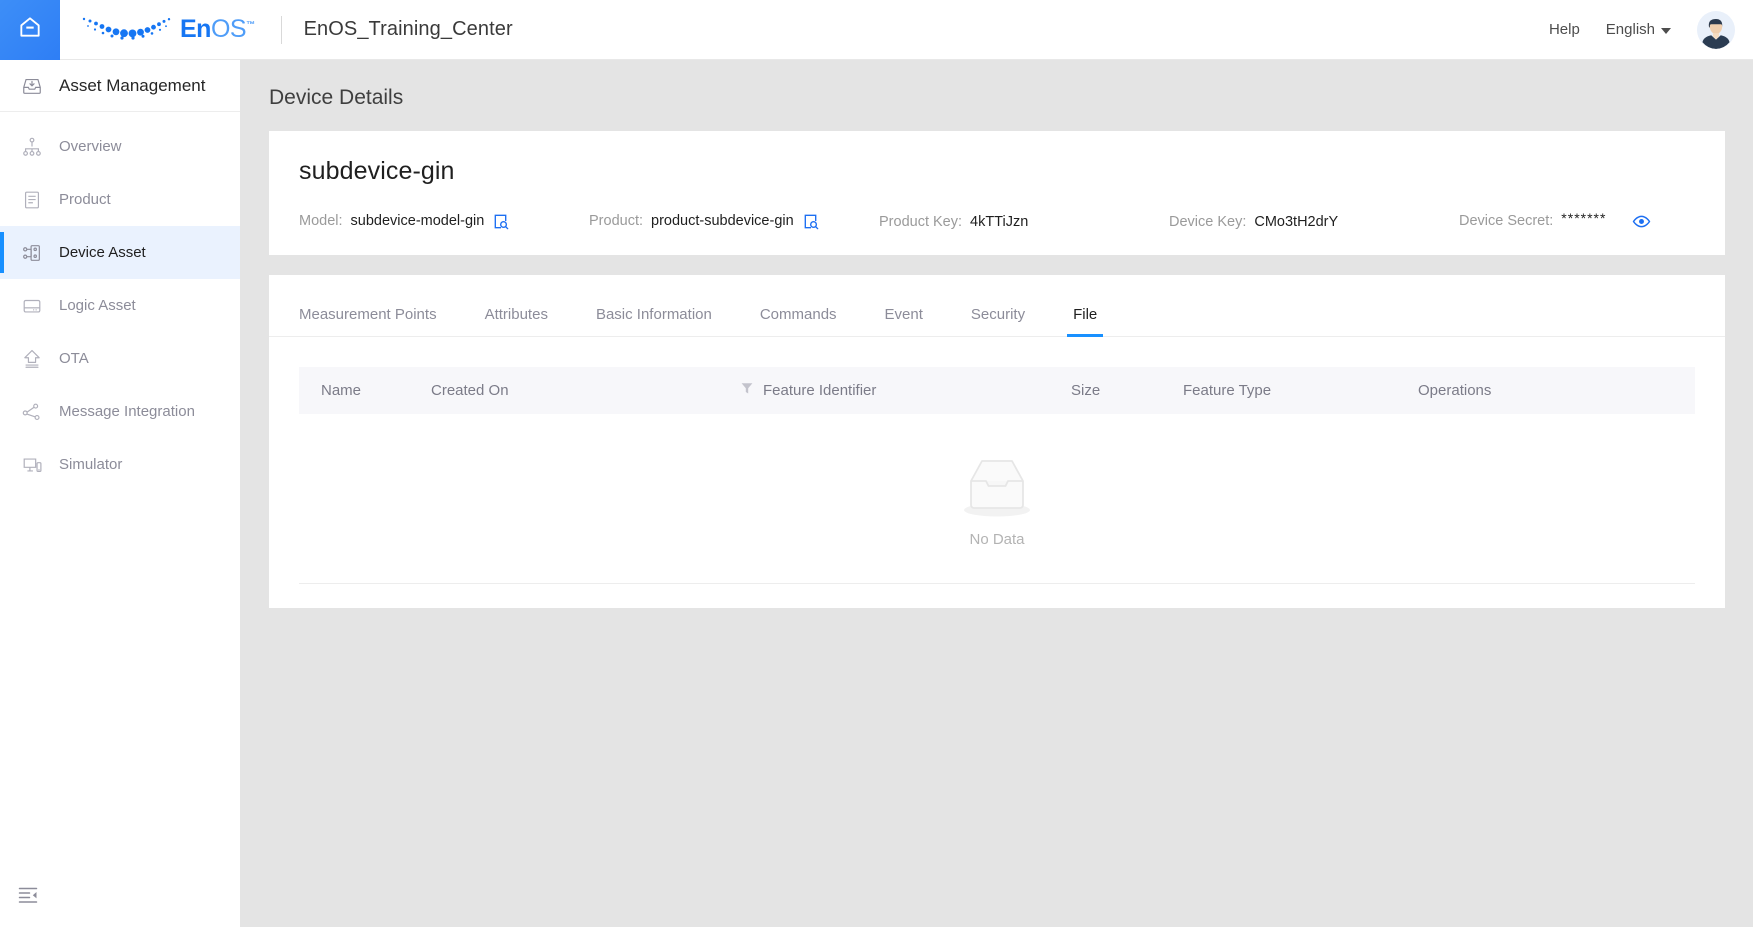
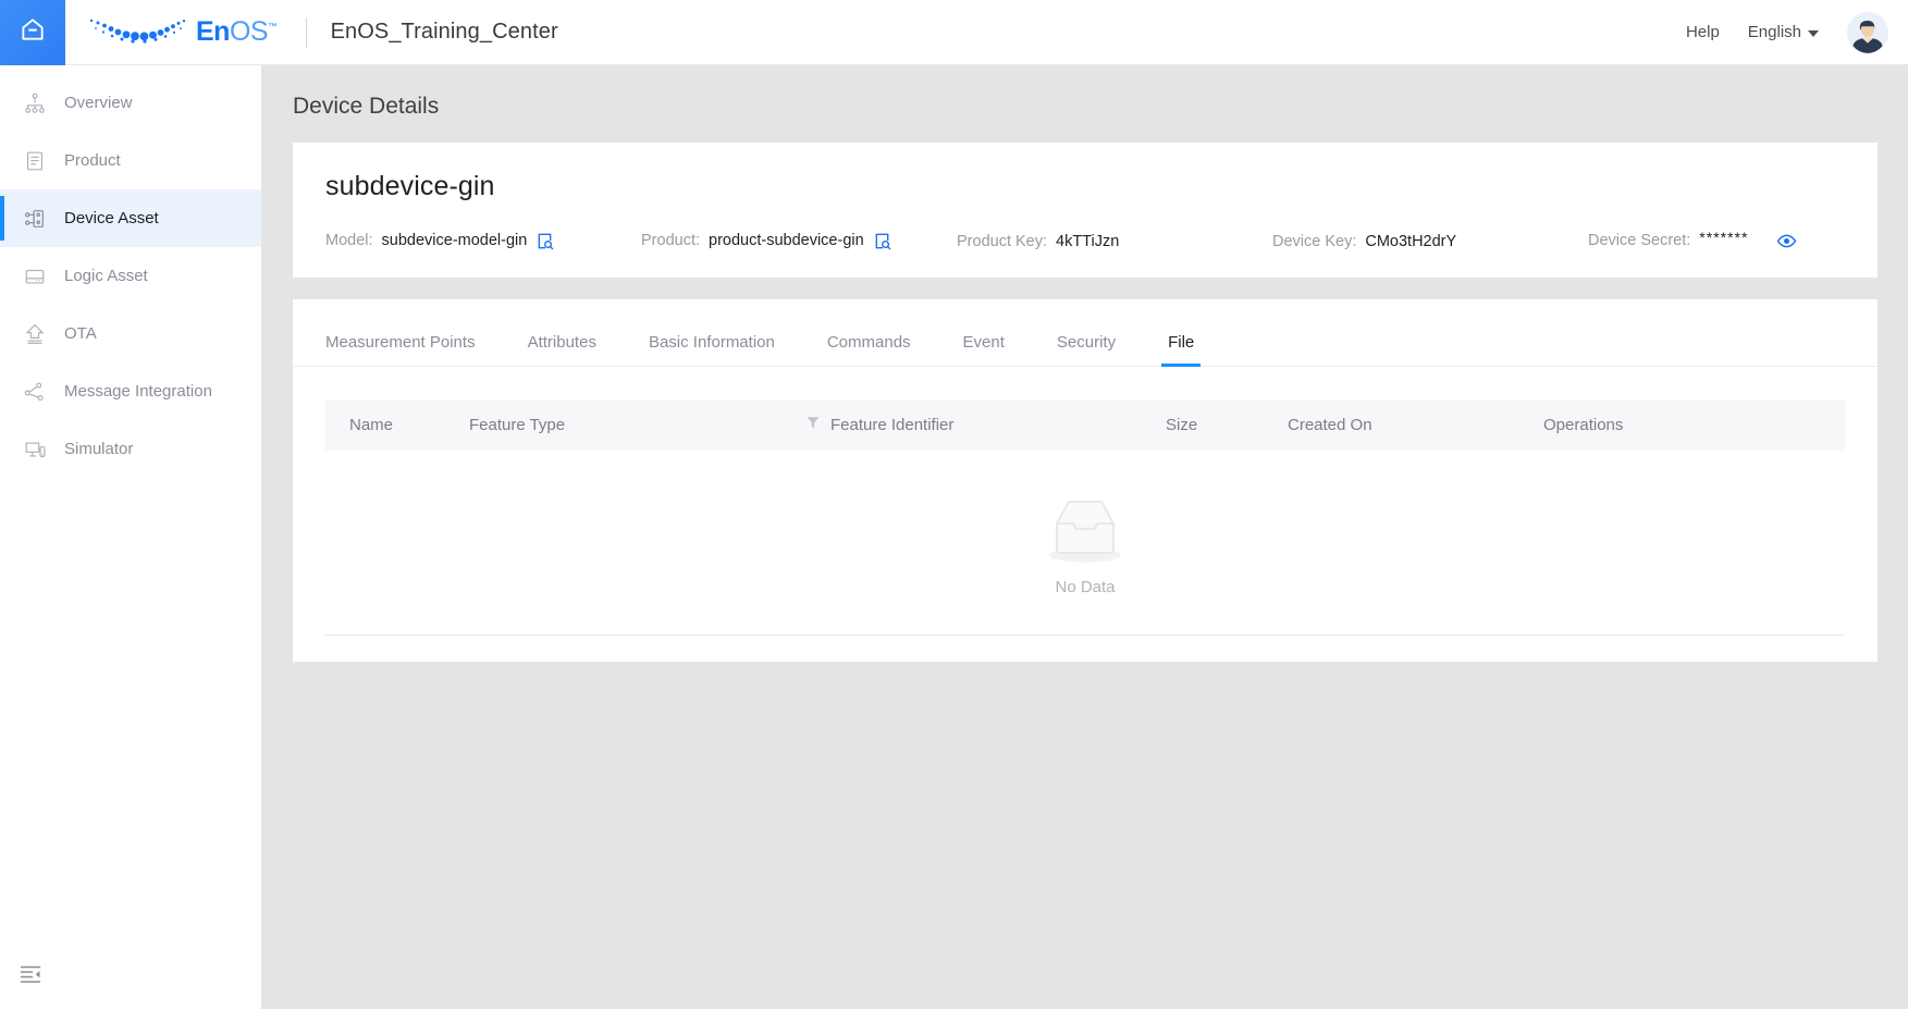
  EnOS™
  EnOS_Training_Center
  Help
  English
- Asset Management
  Overview
  Product
  Device Asset
  Logic Asset
  OTA
  Message Integration
  Simulator
  Device Details
  subdevice-gin
  Model:
  subdevice-model-gin
  Product:
  product-subdevice-gin
  Product Key:
  4kTTiJzn
  Device Key:
  CMo3tH2drY
  Device Secret:
  *******
  Measurement Points
  Attributes
  Basic Information
  Commands
  Event
  Security
  File
  Name
- Created On
+ Feature Type
  Feature Identifier
  Size
- Feature Type
+ Created On
  Operations
  No Data
